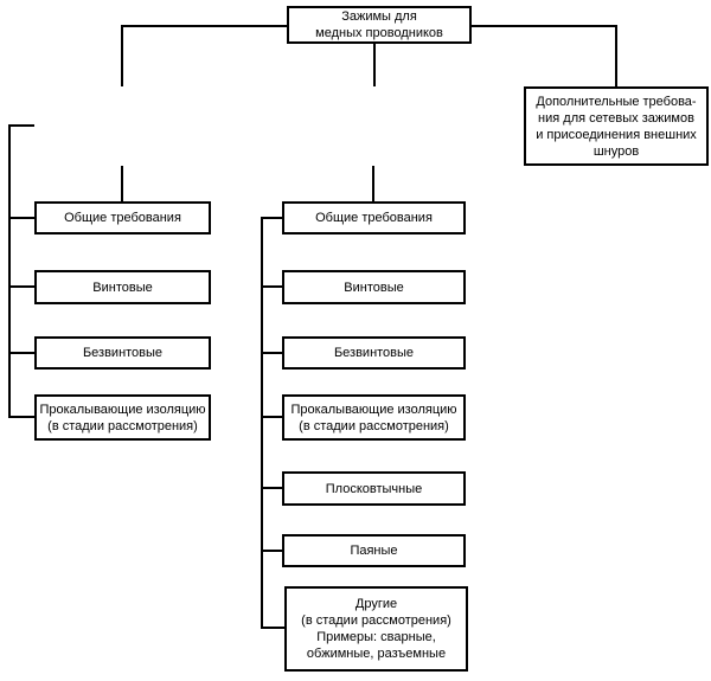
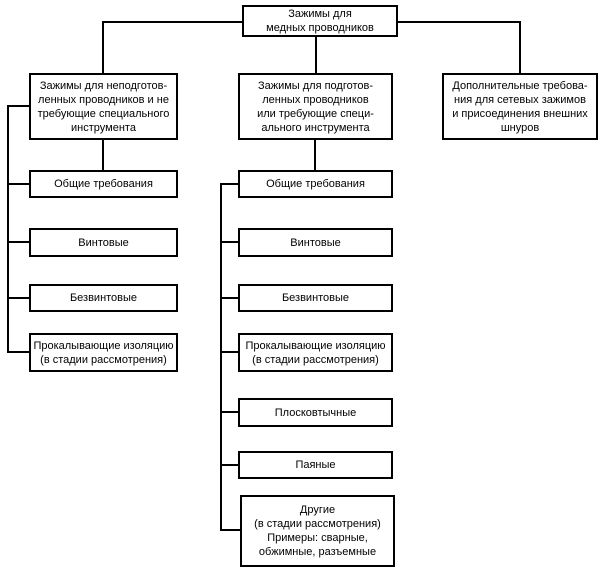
  Зажимы для
  медных проводников
+ Зажимы для неподготов-
+ ленных проводников и не
+ требующие специального
+ инструмента
+ Зажимы для подготов-
+ ленных проводников
+ или требующие специ-
+ ального инструмента
  Дополнительные требова-
  ния для сетевых зажимов
  и присоединения внешних
  шнуров
  Общие требования
  Винтовые
  Безвинтовые
  Прокалывающие изоляцию
  (в стадии рассмотрения)
  Общие требования
  Винтовые
  Безвинтовые
  Прокалывающие изоляцию
  (в стадии рассмотрения)
  Плосковтычные
  Паяные
  Другие
  (в стадии рассмотрения)
  Примеры: сварные,
  обжимные, разъемные
